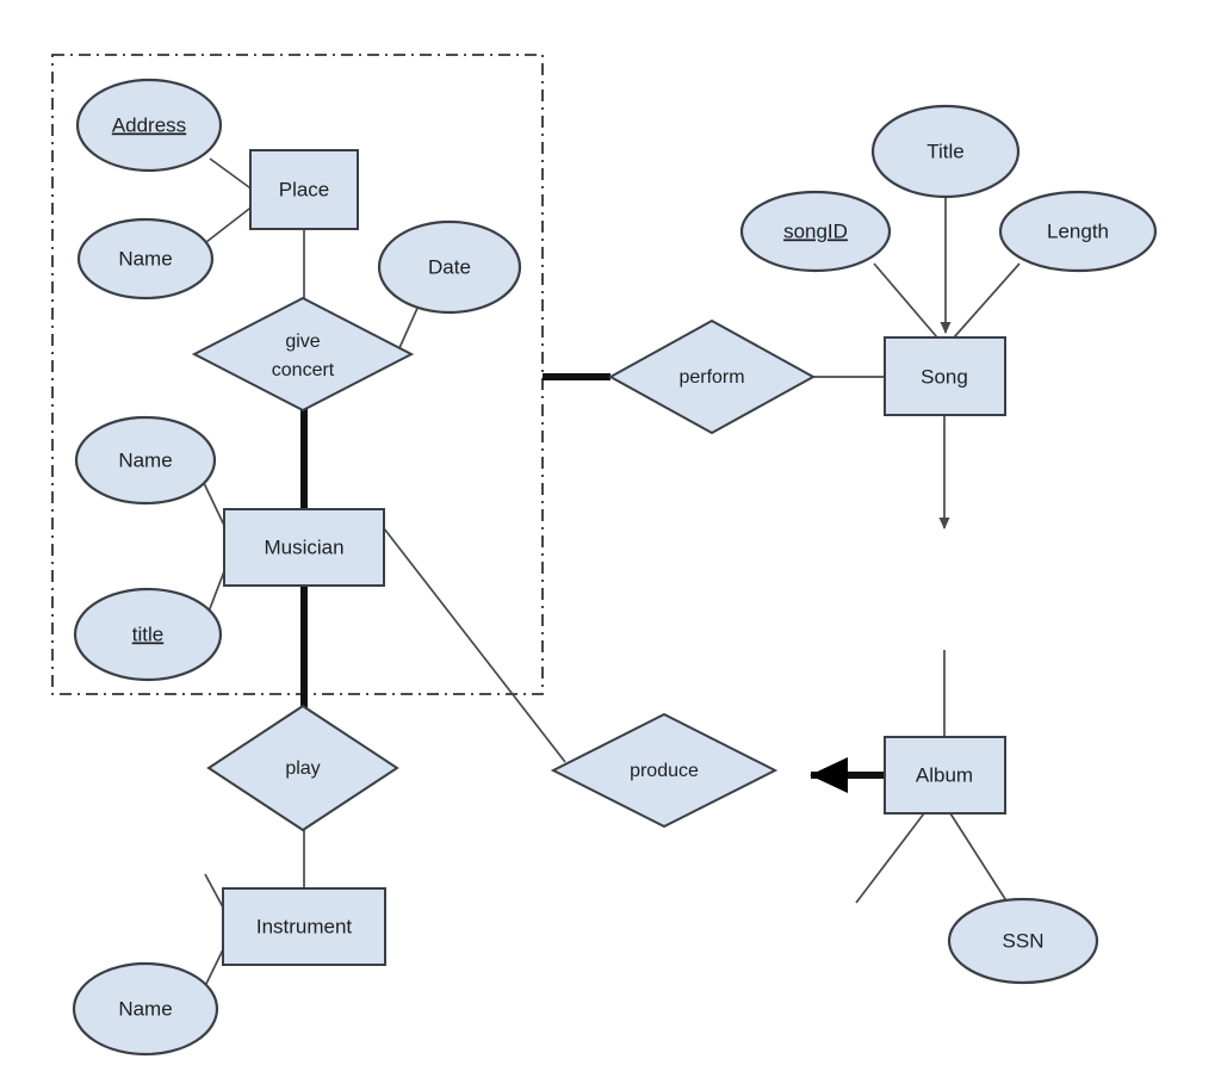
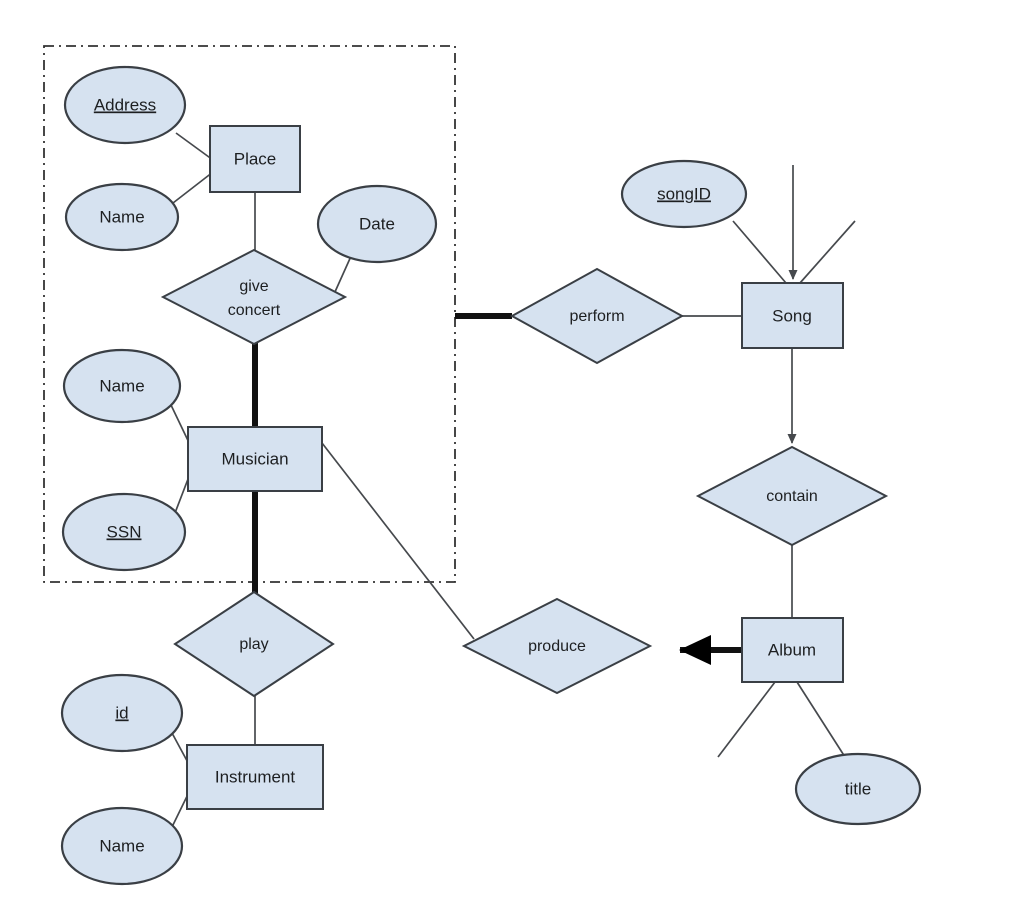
  give
  concert
  play
  perform
+ contain
  produce
  Address
  Name
  Date
  Name
- title
+ SSN
+ id
  Name
  songID
- Title
- Length
- SSN
+ title
  Place
  Musician
  Instrument
  Song
  Album
